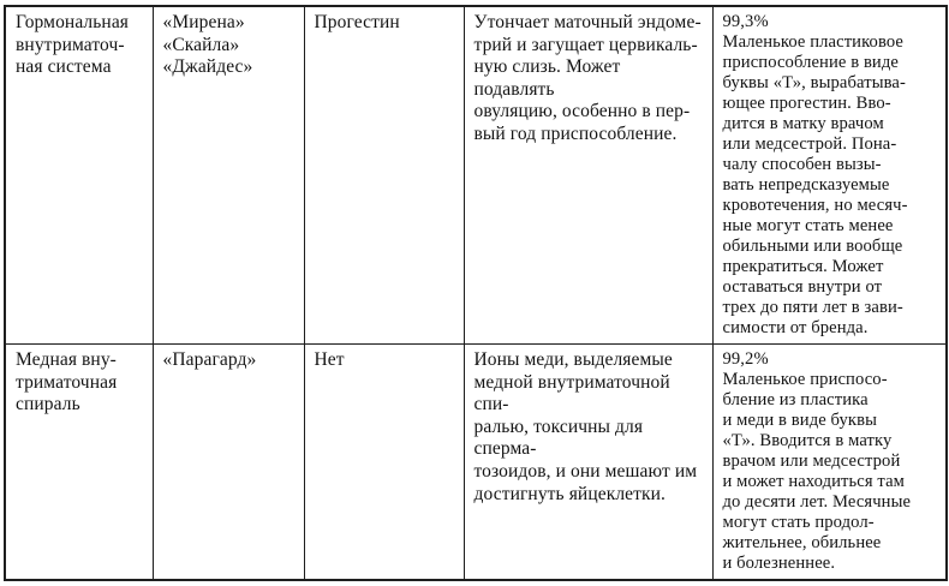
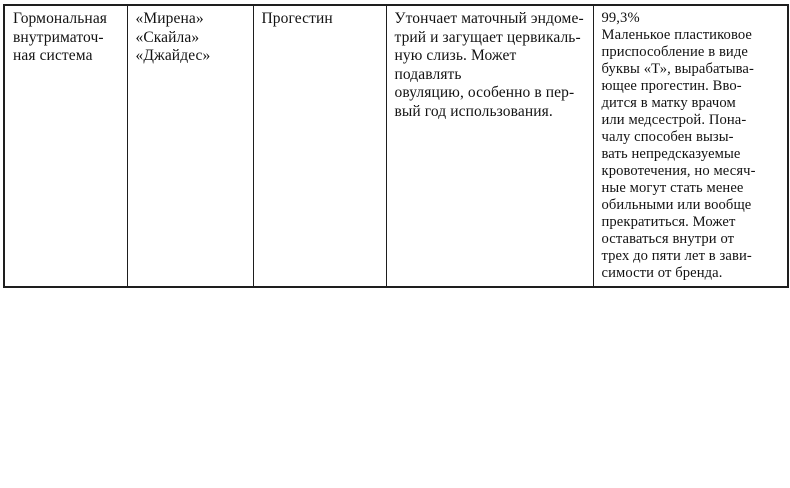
- Гормональная внутриматоч- ная система	«Мирена» «Скайла» «Джайдес»	Прогестин	Утончает маточный эндоме- трий и загущает цервикаль- ную слизь. Может подавлять овуляцию, особенно в пер- вый год приспособление.	99,3% Маленькое пластиковое приспособление в виде буквы «Т», вырабатыва- ющее прогестин. Вво- дится в матку врачом или медсестрой. Пона- чалу способен вызы- вать непредсказуемые кровотечения, но месяч- ные могут стать менее обильными или вообще прекратиться. Может оставаться внутри от трех до пяти лет в зави- симости от бренда.
+ Гормональная внутриматоч- ная система	«Мирена» «Скайла» «Джайдес»	Прогестин	Утончает маточный эндоме- трий и загущает цервикаль- ную слизь. Может подавлять овуляцию, особенно в пер- вый год использования.	99,3% Маленькое пластиковое приспособление в виде буквы «Т», вырабатыва- ющее прогестин. Вво- дится в матку врачом или медсестрой. Пона- чалу способен вызы- вать непредсказуемые кровотечения, но месяч- ные могут стать менее обильными или вообще прекратиться. Может оставаться внутри от трех до пяти лет в зави- симости от бренда.
- Медная вну- триматочная спираль	«Парагард»	Нет	Ионы меди, выделяемые медной внутриматочной спи- ралью, токсичны для сперма- тозоидов, и они мешают им достигнуть яйцеклетки.	99,2% Маленькое приспосо- бление из пластика и меди в виде буквы «Т». Вводится в матку врачом или медсестрой и может находиться там до десяти лет. Месячные могут стать продол- жительнее, обильнее и болезненнее.
